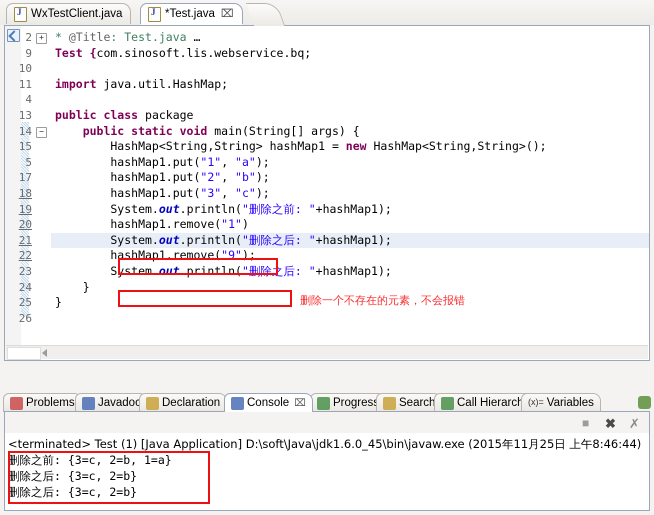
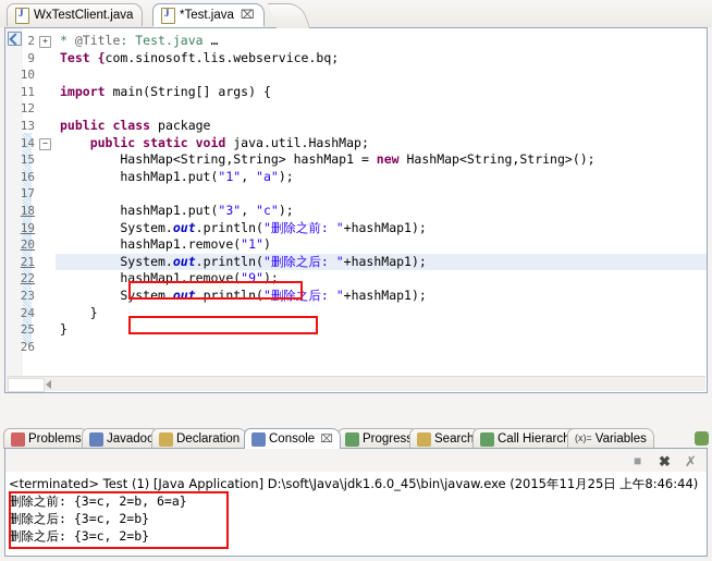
  WxTestClient.java
  *Test.java
  ⌧
  2
  +
  * @Title: Test.java …
  9
  Test {com.sinosoft.lis.webservice.bq;
  10
  11
- import java.util.HashMap;
+ import main(String[] args) {
- 4
+ 12
  13
  public class package
  14
  −
- public static void main(String[] args) {
+ public static void java.util.HashMap;
  15
  HashMap<String,String> hashMap1 = new HashMap<String,String>();
- 5
+ 16
  hashMap1.put("1", "a");
  17
- hashMap1.put("2", "b");
  18
  hashMap1.put("3", "c");
  19
  System.out.println("删除之前: "+hashMap1);
  20
  hashMap1.remove("1")
  21
  System.out.println("删除之后: "+hashMap1);
  22
  hashMap1.remove("9");
  23
  System.out.println("删除之后: "+hashMap1);
  24
  }
  25
  }
  26
- 删除一个不存在的元素，不会报错
  Problems
  Javadoc
  Declaration
  Console
  ⌧
  Progres
  Search
  Call Hierarc
  (x)=
  Variables
  ■
  ✖
  ✗
  <terminated> Test (1) [Java Application] D:\soft\Java\jdk1.6.0_45\bin\javaw.exe (2015年11月25日 上午8:46:44)
- 删除之前: {3=c, 2=b, 1=a}
+ 删除之前: {3=c, 2=b, 6=a}
  删除之后: {3=c, 2=b}
  删除之后: {3=c, 2=b}
